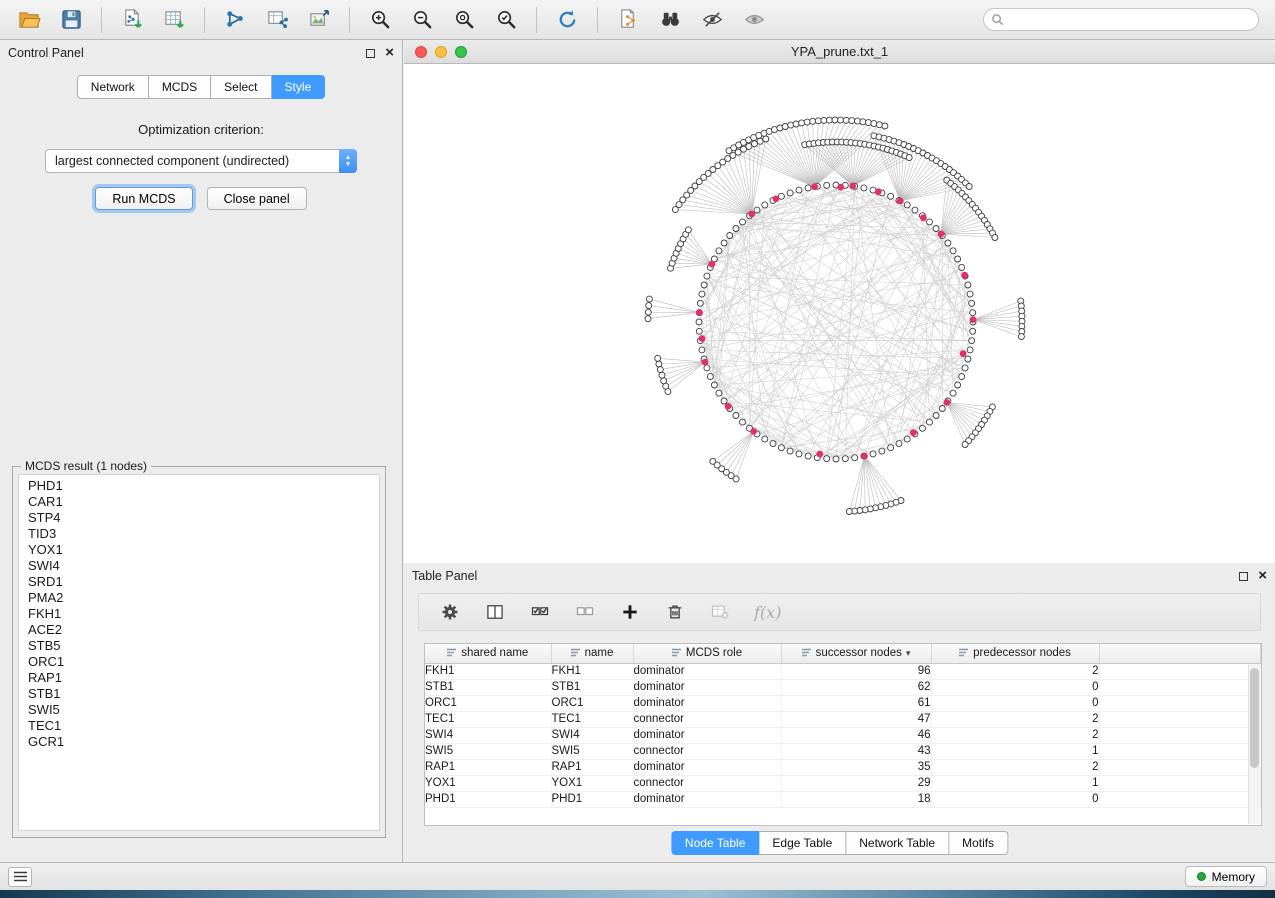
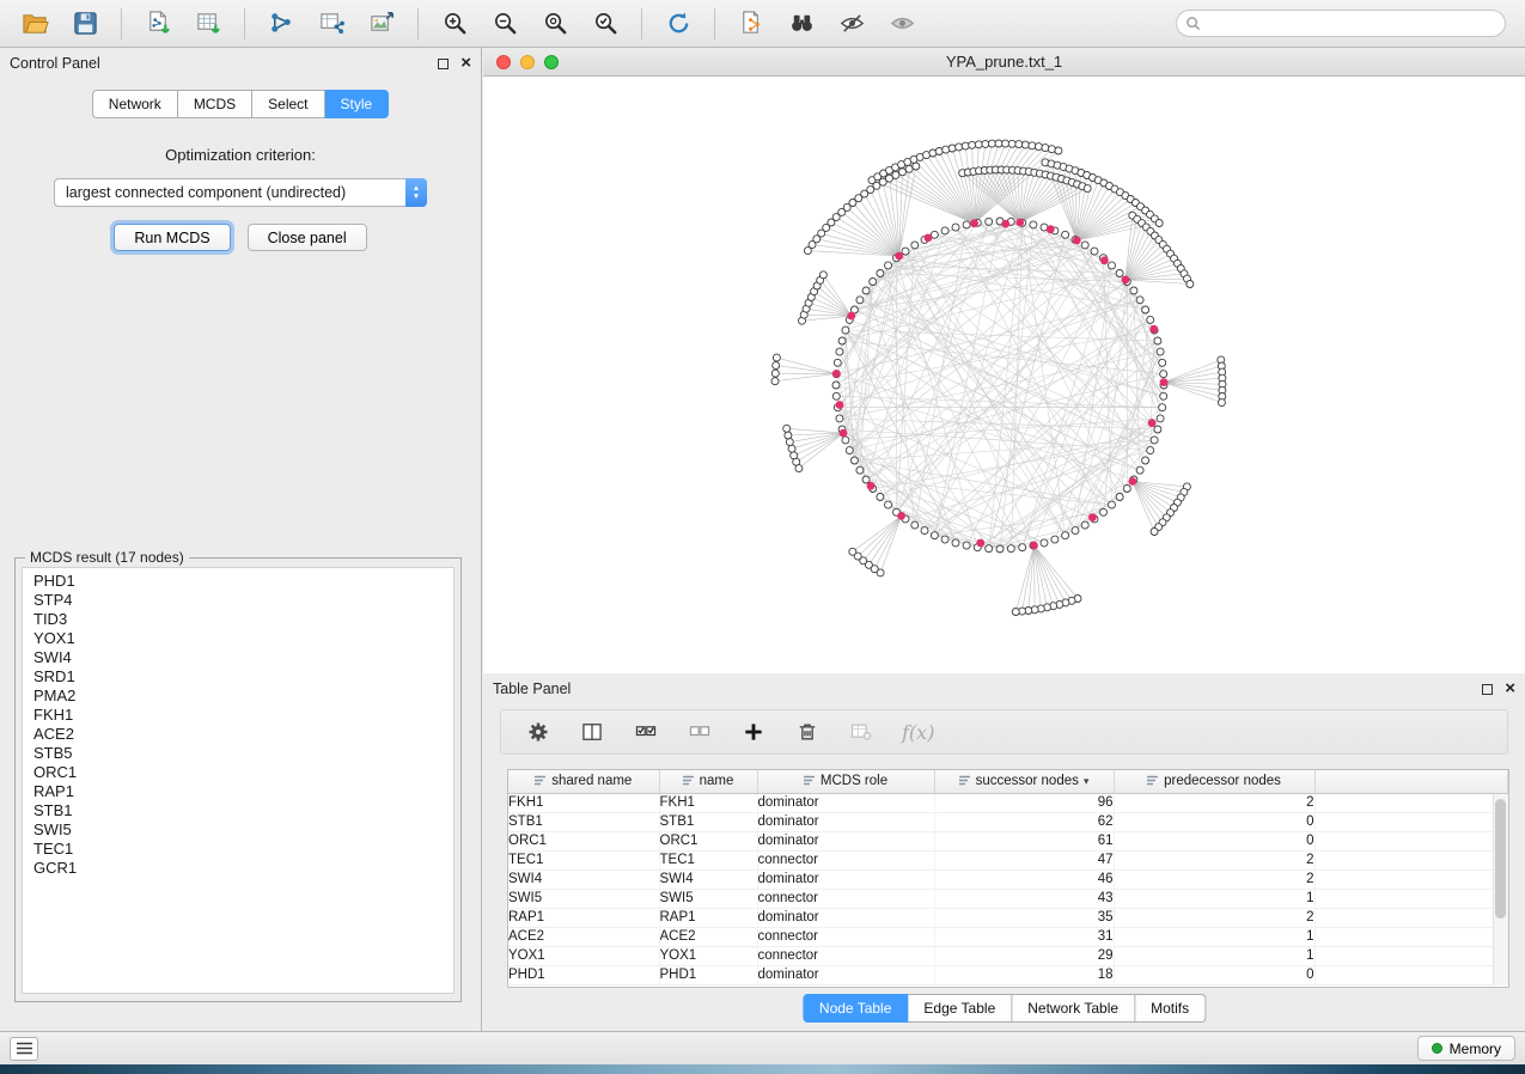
  Control Panel
  ×
  Network
  MCDS
  Select
  Style
  Optimization criterion:
  largest connected component (undirected)
  Run MCDS
  Close panel
- MCDS result (1 nodes)
+ MCDS result (17 nodes)
  PHD1
- CAR1
  STP4
  TID3
  YOX1
  SWI4
  SRD1
  PMA2
  FKH1
  ACE2
  STB5
  ORC1
  RAP1
  STB1
  SWI5
  TEC1
  GCR1
  YPA_prune.txt_1
  Table Panel
  ×
  f(x)
  shared name	name	MCDS role	successor nodes ▾	predecessor nodes
  FKH1	FKH1	dominator	96	2
  STB1	STB1	dominator	62	0
  ORC1	ORC1	dominator	61	0
  TEC1	TEC1	connector	47	2
  SWI4	SWI4	dominator	46	2
  SWI5	SWI5	connector	43	1
  RAP1	RAP1	dominator	35	2
+ ACE2	ACE2	connector	31	1
  YOX1	YOX1	connector	29	1
  PHD1	PHD1	dominator	18	0
  Node Table
  Edge Table
  Network Table
  Motifs
  Memory
